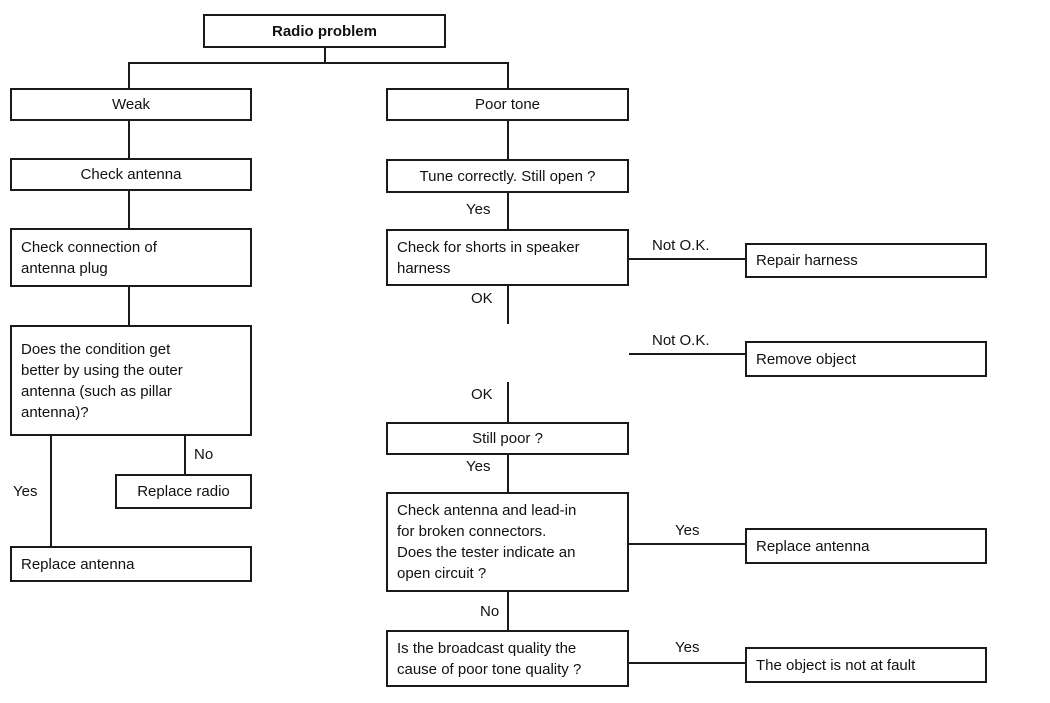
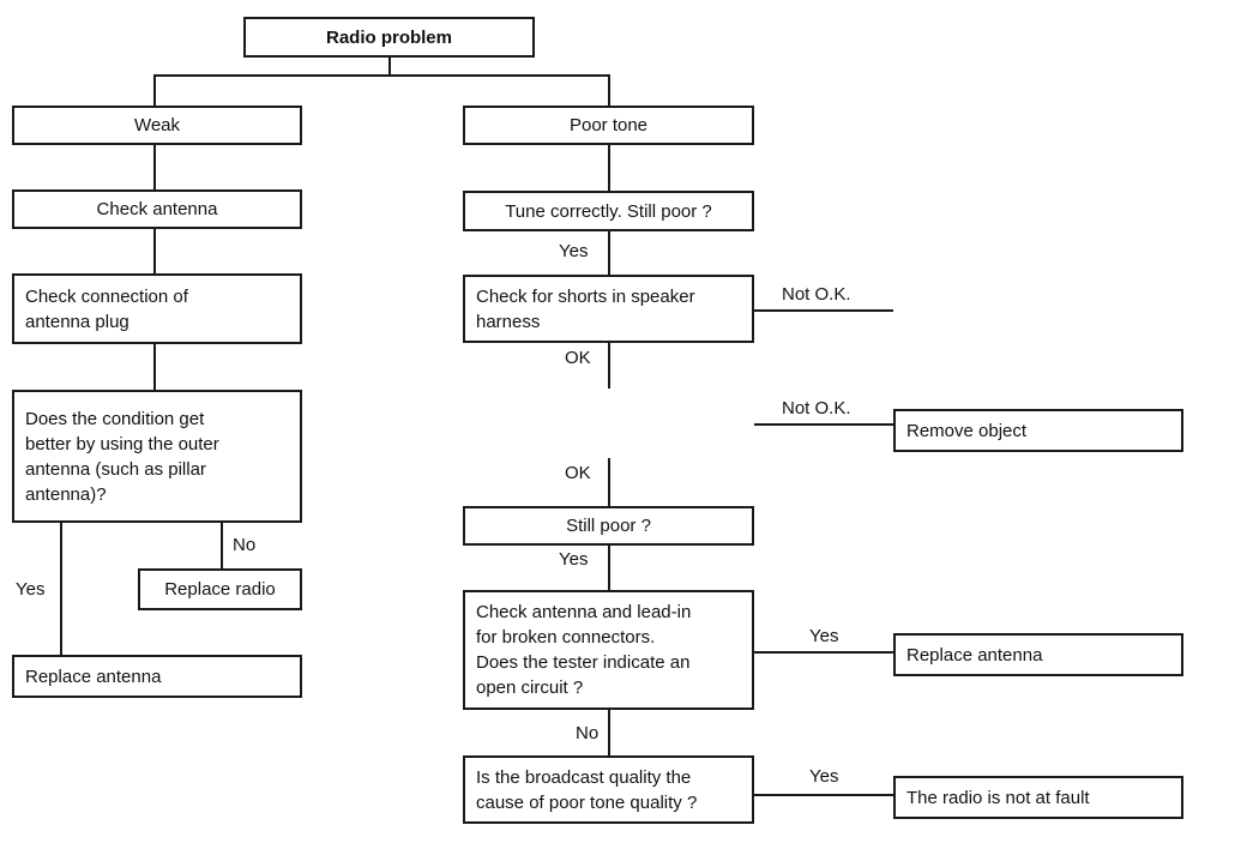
  Radio problem
  Weak
  Check antenna
  Check connection of
  antenna plug
  Does the condition get
  better by using the outer
  antenna (such as pillar
  antenna)?
  Replace radio
  Replace antenna
  Poor tone
- Tune correctly. Still open ?
+ Tune correctly. Still poor ?
  Check for shorts in speaker
  harness
  Still poor ?
  Check antenna and lead-in
  for broken connectors.
  Does the tester indicate an
  open circuit ?
  Is the broadcast quality the
  cause of poor tone quality ?
- Repair harness
  Remove object
  Replace antenna
- The object is not at fault
+ The radio is not at fault
  Yes
  No
  Yes
  OK
  Not O.K.
  OK
  Not O.K.
  Yes
  Yes
  No
  Yes
